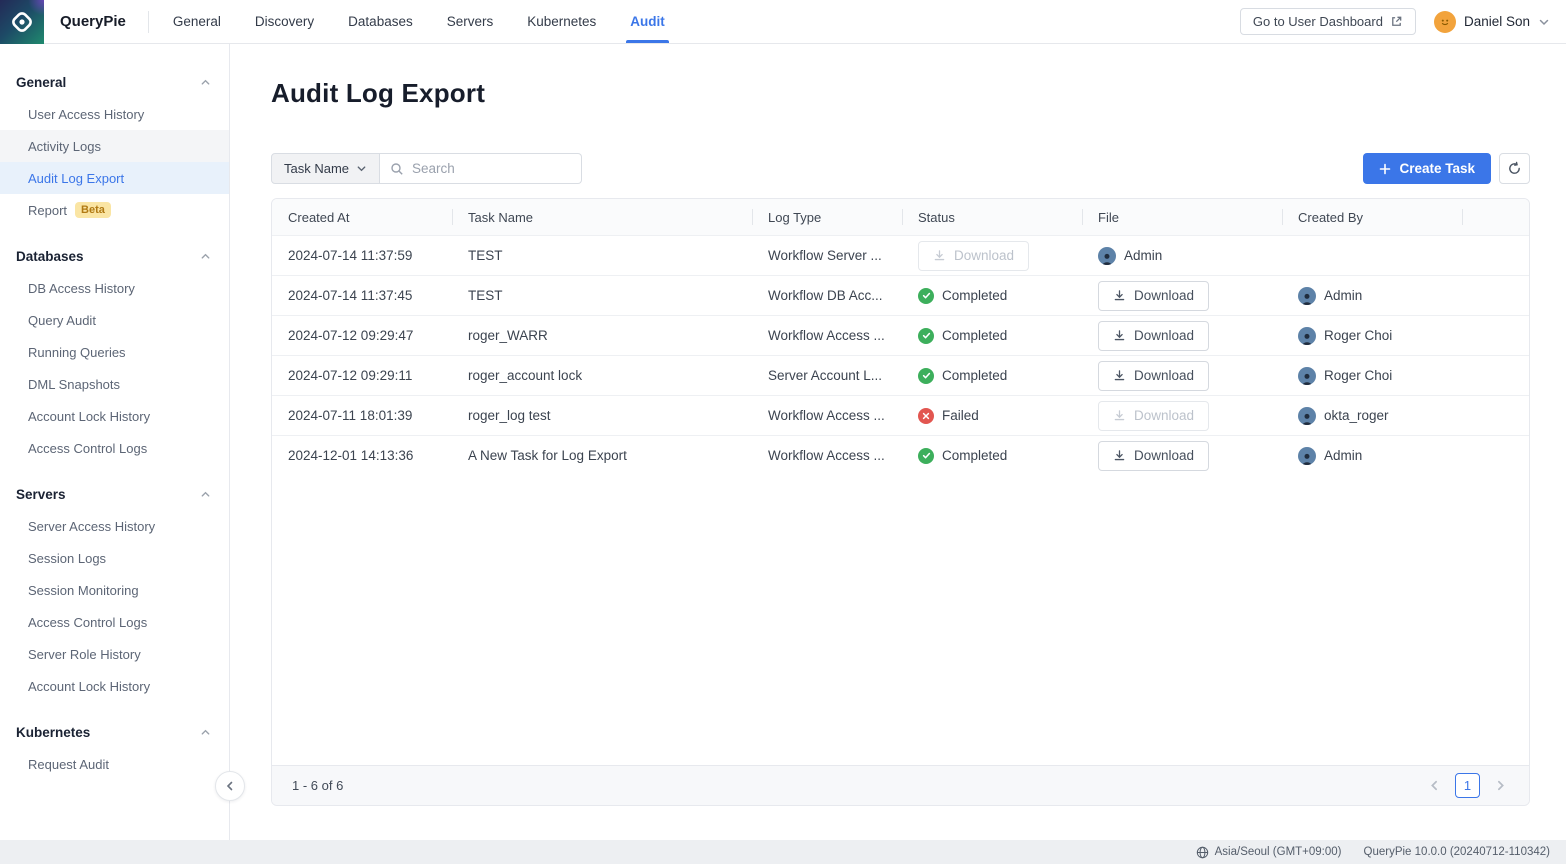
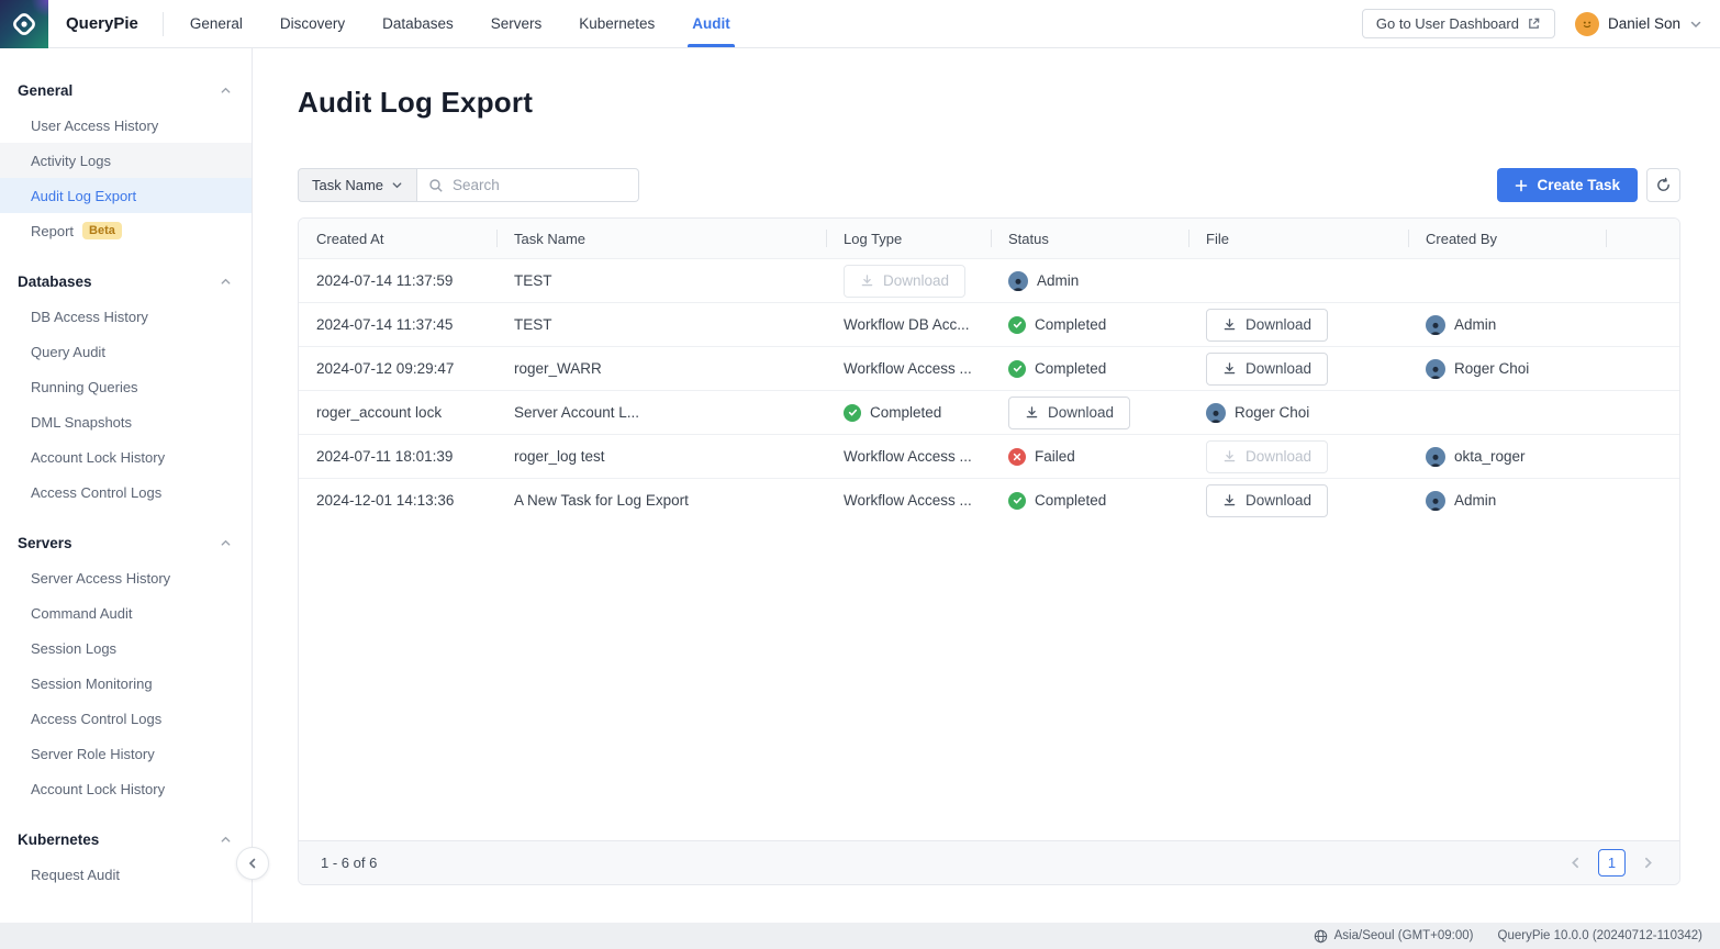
  QueryPie
  General
  Discovery
  Databases
  Servers
  Kubernetes
  Audit
  Go to User Dashboard
  Daniel Son
  General
  User Access History
  Activity Logs
  Audit Log Export
  Report
  Beta
  Databases
  DB Access History
  Query Audit
  Running Queries
  DML Snapshots
  Account Lock History
  Access Control Logs
  Servers
  Server Access History
+ Command Audit
  Session Logs
  Session Monitoring
  Access Control Logs
  Server Role History
  Account Lock History
  Kubernetes
  Request Audit
  Audit Log Export
  Task Name
  Search
  Create Task
  Created At
  Task Name
  Log Type
  Status
  File
  Created By
  2024-07-14 11:37:59
  TEST
- Workflow Server ...
  Download
  Admin
  2024-07-14 11:37:45
  TEST
  Workflow DB Acc...
  Completed
  Download
  Admin
  2024-07-12 09:29:47
  roger_WARR
  Workflow Access ...
  Completed
  Download
  Roger Choi
- 2024-07-12 09:29:11
  roger_account lock
  Server Account L...
  Completed
  Download
  Roger Choi
  2024-07-11 18:01:39
  roger_log test
  Workflow Access ...
  Failed
  Download
  okta_roger
  2024-12-01 14:13:36
  A New Task for Log Export
  Workflow Access ...
  Completed
  Download
  Admin
  1 - 6 of 6
  1
  Asia/Seoul (GMT+09:00)
  QueryPie 10.0.0 (20240712-110342)
